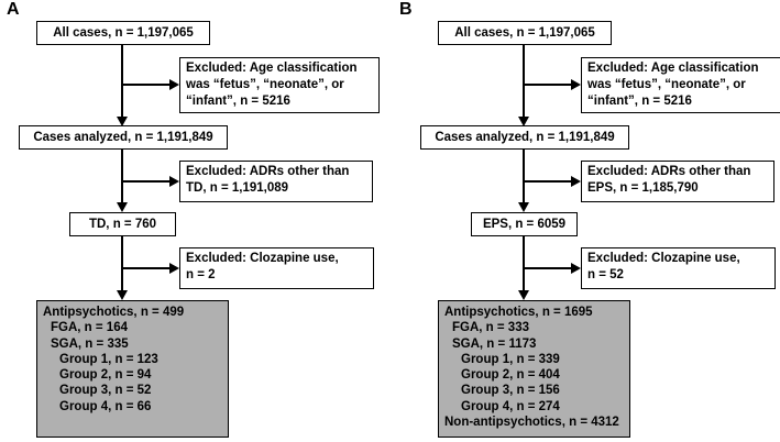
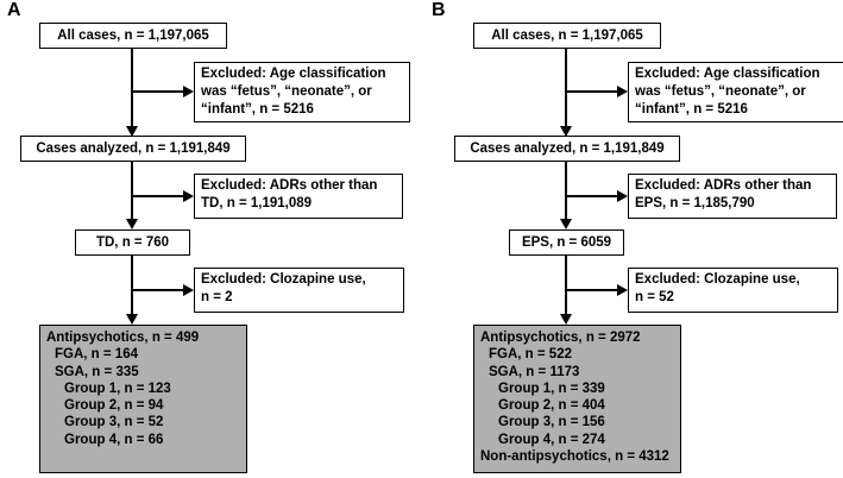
  A
  All cases, n = 1,197,065
  Excluded: Age classification
  was “fetus”, “neonate”, or
  “infant”, n = 5216
  Cases analyzed, n = 1,191,849
  Excluded: ADRs other than
  TD, n = 1,191,089
  TD, n = 760
  Excluded: Clozapine use,
  n = 2
  Antipsychotics, n = 499
  FGA, n = 164
  SGA, n = 335
  Group 1, n = 123
  Group 2, n = 94
  Group 3, n = 52
  Group 4, n = 66
  B
  All cases, n = 1,197,065
  Excluded: Age classification
  was “fetus”, “neonate”, or
  “infant”, n = 5216
  Cases analyzed, n = 1,191,849
  Excluded: ADRs other than
  EPS, n = 1,185,790
  EPS, n = 6059
  Excluded: Clozapine use,
  n = 52
- Antipsychotics, n = 1695
+ Antipsychotics, n = 2972
- FGA, n = 333
+ FGA, n = 522
  SGA, n = 1173
  Group 1, n = 339
  Group 2, n = 404
  Group 3, n = 156
  Group 4, n = 274
  Non-antipsychotics, n = 4312
